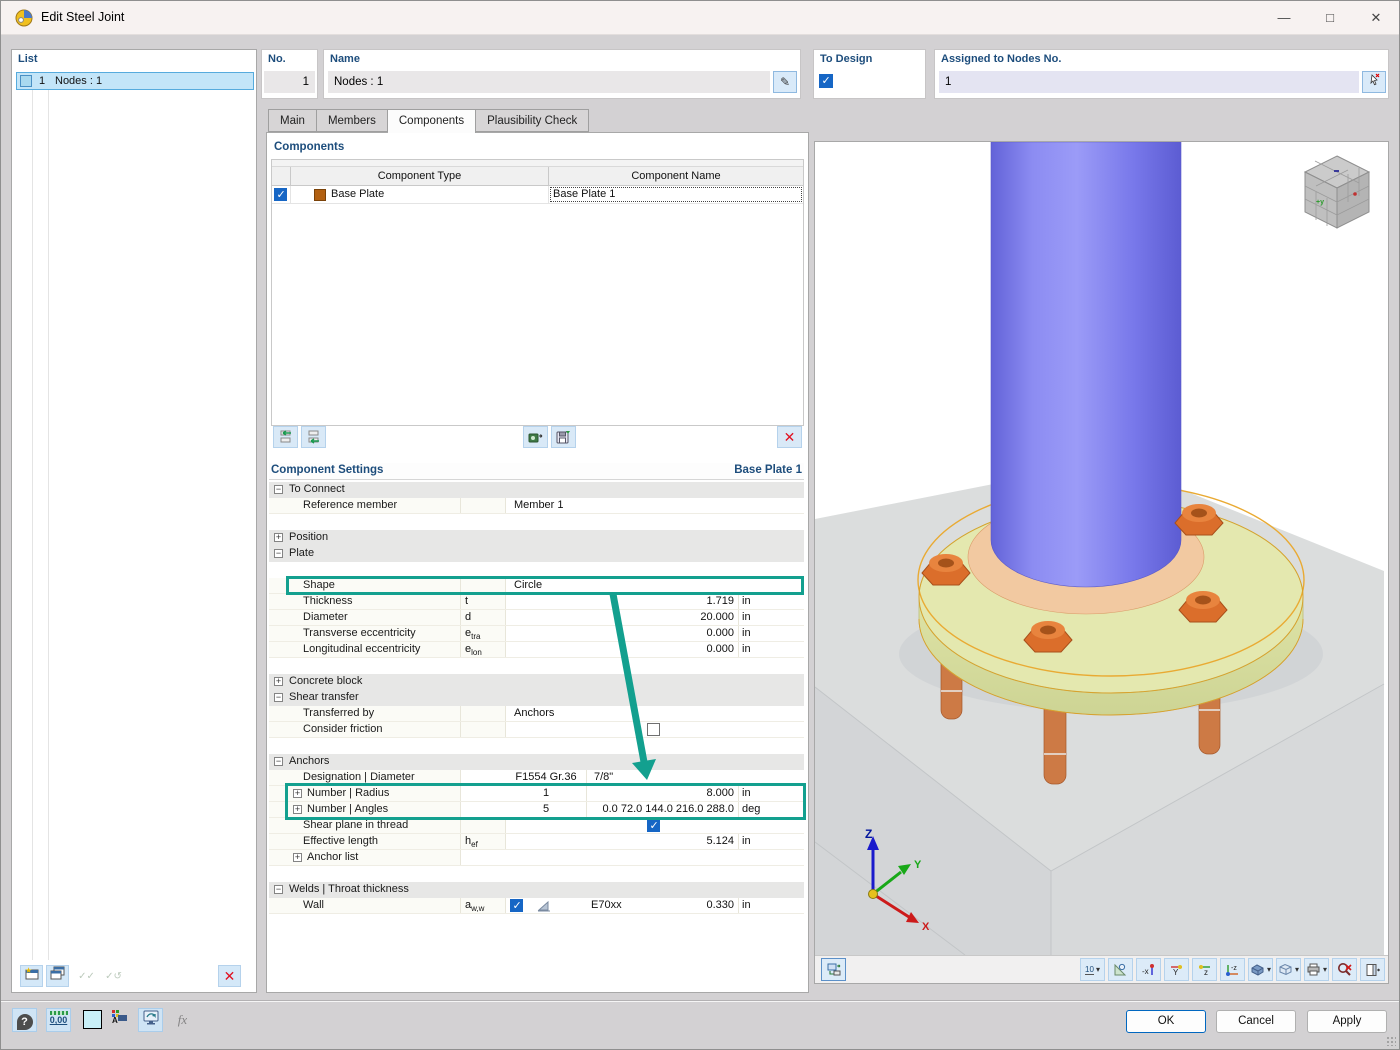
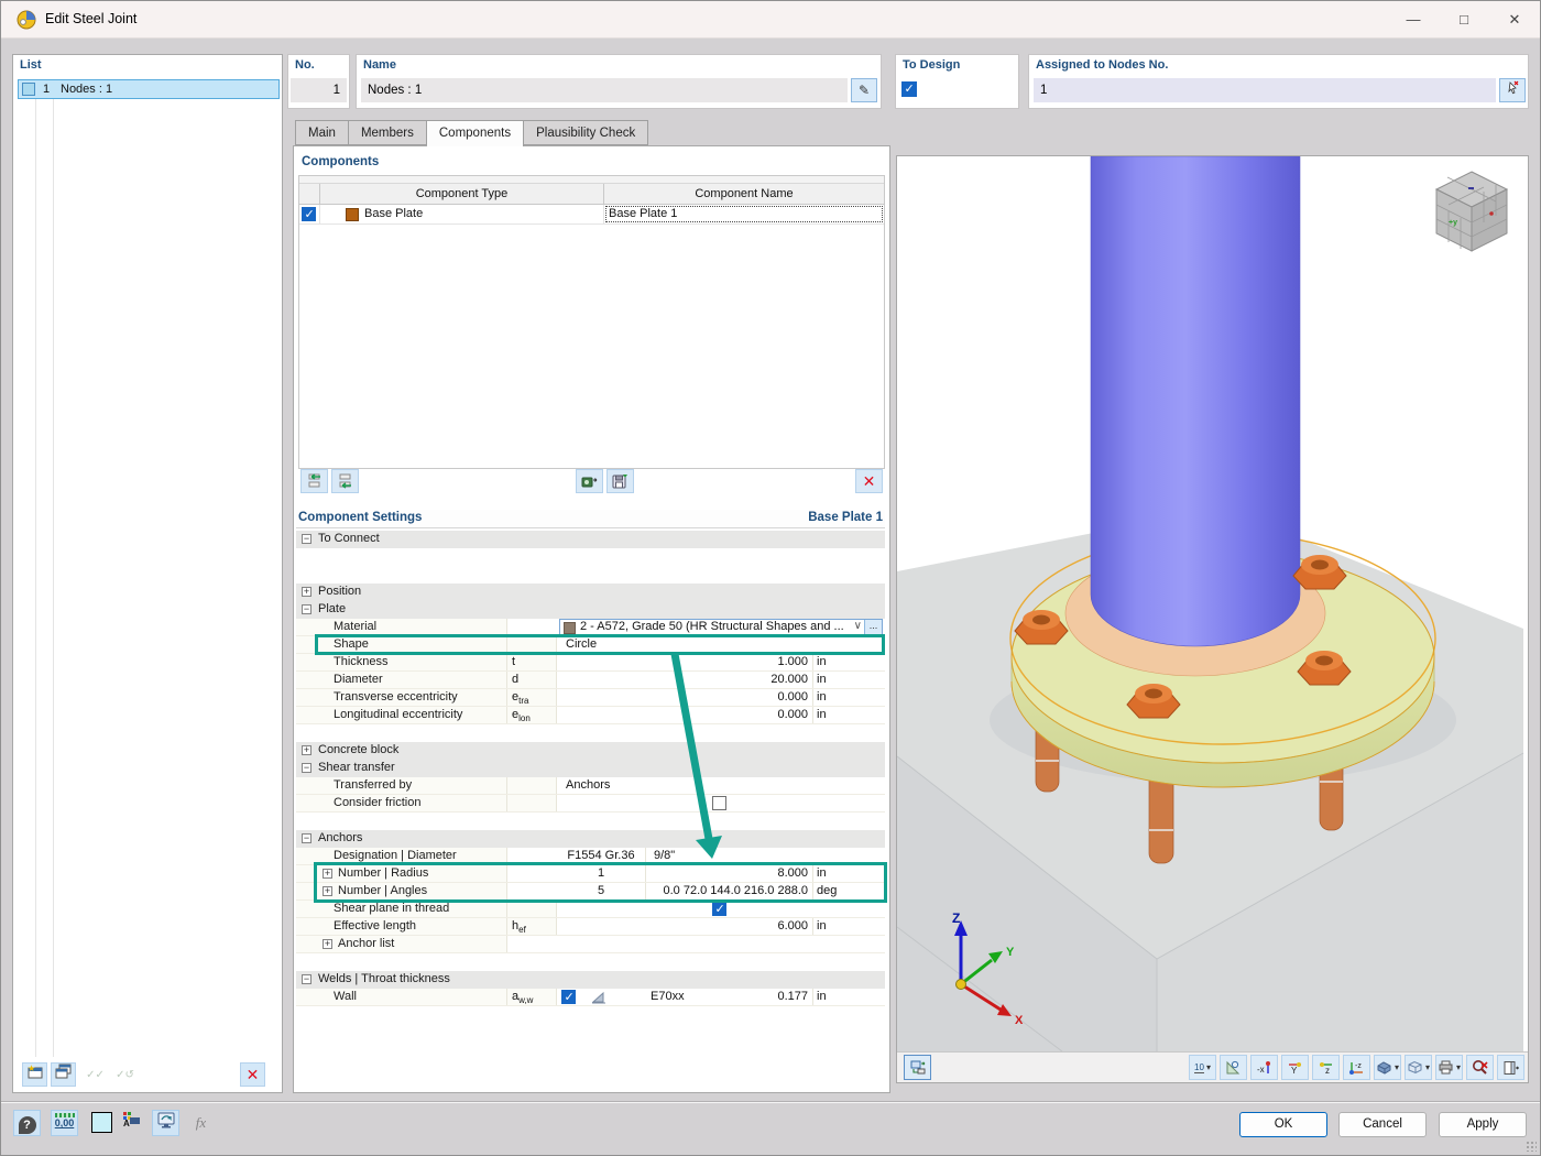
  Edit Steel Joint
  —
  □
  ✕
  List
  1
  Nodes : 1
  ★
  ✓✓
  ✓↺
  ✕
  No.
  1
  Name
  Nodes : 1
  ✎
  To Design
  Assigned to Nodes No.
  1
  Main
  Members
  Components
  Plausibility Check
  Components
  Component Type
  Component Name
  Base Plate
  Base Plate 1
  ✕
  Component Settings
  Base Plate 1
  −
  To Connect
- Reference member
- Member 1
  +
  Position
  −
  Plate
+ Material
+ 2 - A572, Grade 50 (HR Structural Shapes and ...
+ ∨
+ ...
  Shape
  Circle
  Thickness
  t
- 1.719
+ 1.000
  in
  Diameter
  d
  20.000
  in
  Transverse eccentricity
  etra
  0.000
  in
  Longitudinal eccentricity
  elon
  0.000
  in
  +
  Concrete block
  −
  Shear transfer
  Transferred by
  Anchors
  Consider friction
  −
  Anchors
  Designation | Diameter
  F1554 Gr.36
- 7/8"
+ 9/8"
  +
  Number | Radius
  1
  8.000
  in
  +
  Number | Angles
  5
  0.0 72.0 144.0 216.0 288.0
  deg
  Shear plane in thread
  Effective length
  hef
- 5.124
+ 6.000
  in
  +
  Anchor list
  −
  Welds | Throat thickness
  Wall
  aw,w
  E70xx
- 0.330
+ 0.177
  in
  Z
  Y
  X
  10
  ▾
  -x
  Y
  z
  ▾
  ▾
  ▾
  ?
  0,00
  A
  fx
  OK
  Cancel
  Apply
